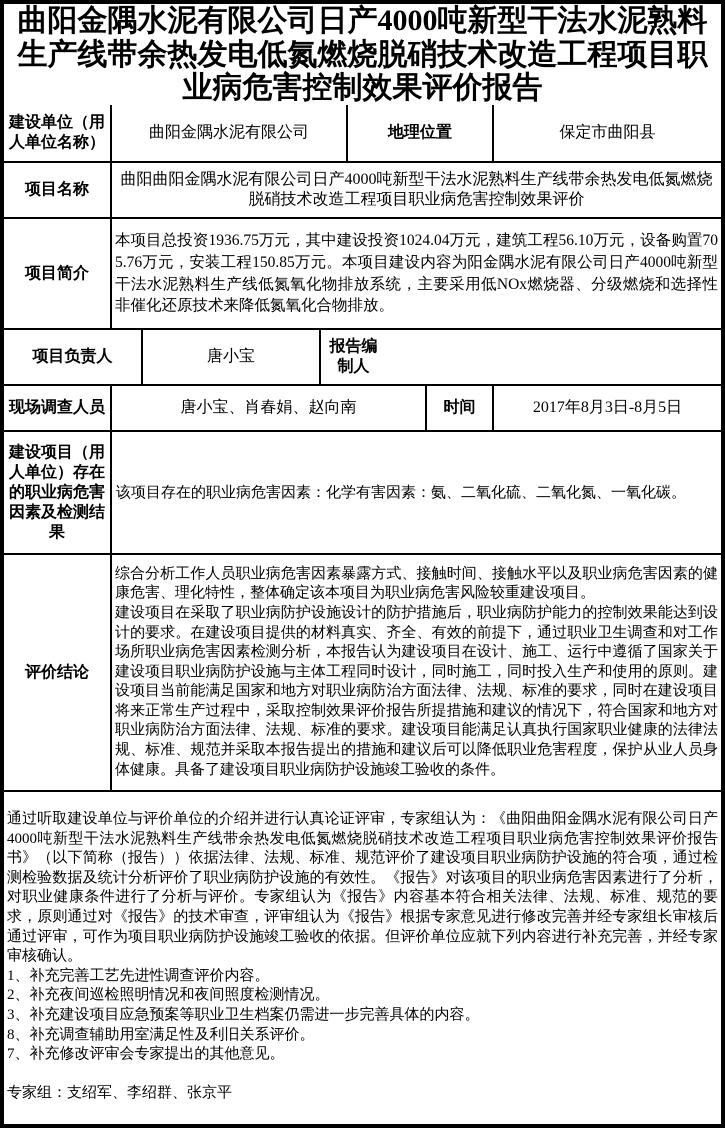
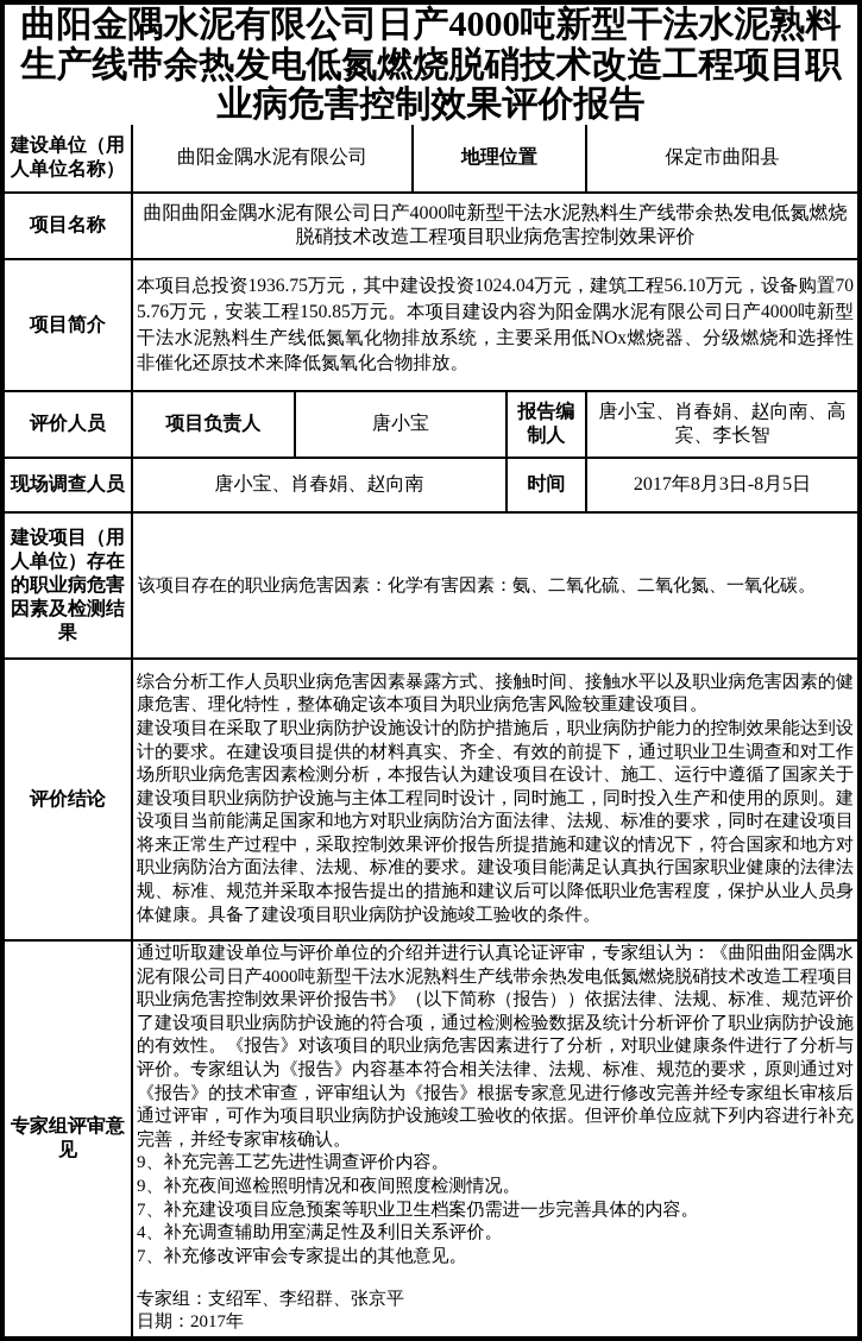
  曲阳金隅水泥有限公司日产4000吨新型干法水泥熟料生产线带余热发电低氮燃烧脱硝技术改造工程项目职业病危害控制效果评价报告
  建设单位（用人单位名称）
  曲阳金隅水泥有限公司
  地理位置
  保定市曲阳县
  项目名称
  曲阳曲阳金隅水泥有限公司日产4000吨新型干法水泥熟料生产线带余热发电低氮燃烧脱硝技术改造工程项目职业病危害控制效果评价
  项目简介
  本项目总投资1936.75万元，其中建设投资1024.04万元，建筑工程56.10万元，设备购置705.76万元，安装工程150.85万元。本项目建设内容为阳金隅水泥有限公司日产4000吨新型干法水泥熟料生产线低氮氧化物排放系统，主要采用低NOx燃烧器、分级燃烧和选择性非催化还原技术来降低氮氧化合物排放。
+ 评价人员
  项目负责人
  唐小宝
  报告编制人
+ 唐小宝、肖春娟、赵向南、高宾、李长智
  现场调查人员
  唐小宝、肖春娟、赵向南
  时间
  2017年8月3日-8月5日
  建设项目（用人单位）存在的职业病危害因素及检测结果
  该项目存在的职业病危害因素：化学有害因素：氨、二氧化硫、二氧化氮、一氧化碳。
  评价结论
  综合分析工作人员职业病危害因素暴露方式、接触时间、接触水平以及职业病危害因素的健康危害、理化特性，整体确定该本项目为职业病危害风险较重建设项目。
  建设项目在采取了职业病防护设施设计的防护措施后，职业病防护能力的控制效果能达到设计的要求。在建设项目提供的材料真实、齐全、有效的前提下，通过职业卫生调查和对工作场所职业病危害因素检测分析，本报告认为建设项目在设计、施工、运行中遵循了国家关于建设项目职业病防护设施与主体工程同时设计，同时施工，同时投入生产和使用的原则。建设项目当前能满足国家和地方对职业病防治方面法律、法规、标准的要求，同时在建设项目将来正常生产过程中，采取控制效果评价报告所提措施和建议的情况下，符合国家和地方对职业病防治方面法律、法规、标准的要求。建设项目能满足认真执行国家职业健康的法律法规、标准、规范并采取本报告提出的措施和建议后可以降低职业危害程度，保护从业人员身体健康。具备了建设项目职业病防护设施竣工验收的条件。
+ 专家组评审意见
  通过听取建设单位与评价单位的介绍并进行认真论证评审，专家组认为：《曲阳曲阳金隅水泥有限公司日产4000吨新型干法水泥熟料生产线带余热发电低氮燃烧脱硝技术改造工程项目职业病危害控制效果评价报告书》（以下简称（报告））依据法律、法规、标准、规范评价了建设项目职业病防护设施的符合项，通过检测检验数据及统计分析评价了职业病防护设施的有效性。《报告》对该项目的职业病危害因素进行了分析，对职业健康条件进行了分析与评价。专家组认为《报告》内容基本符合相关法律、法规、标准、规范的要求，原则通过对《报告》的技术审查，评审组认为《报告》根据专家意见进行修改完善并经专家组长审核后通过评审，可作为项目职业病防护设施竣工验收的依据。但评价单位应就下列内容进行补充完善，并经专家审核确认。
- 1、补充完善工艺先进性调查评价内容。
+ 9、补充完善工艺先进性调查评价内容。
- 2、补充夜间巡检照明情况和夜间照度检测情况。
+ 9、补充夜间巡检照明情况和夜间照度检测情况。
- 3、补充建设项目应急预案等职业卫生档案仍需进一步完善具体的内容。
+ 7、补充建设项目应急预案等职业卫生档案仍需进一步完善具体的内容。
- 8、补充调查辅助用室满足性及利旧关系评价。
+ 4、补充调查辅助用室满足性及利旧关系评价。
  7、补充修改评审会专家提出的其他意见。
  专家组：支绍军、李绍群、张京平
+ 日期：2017年
